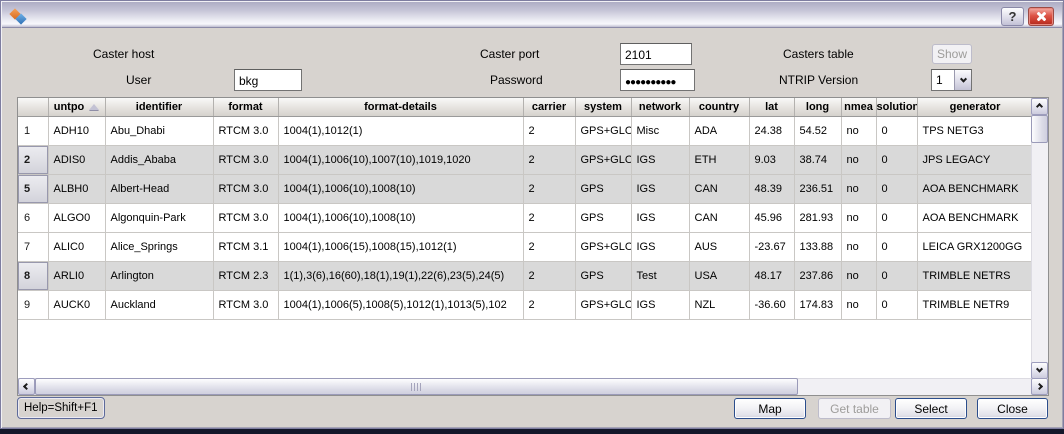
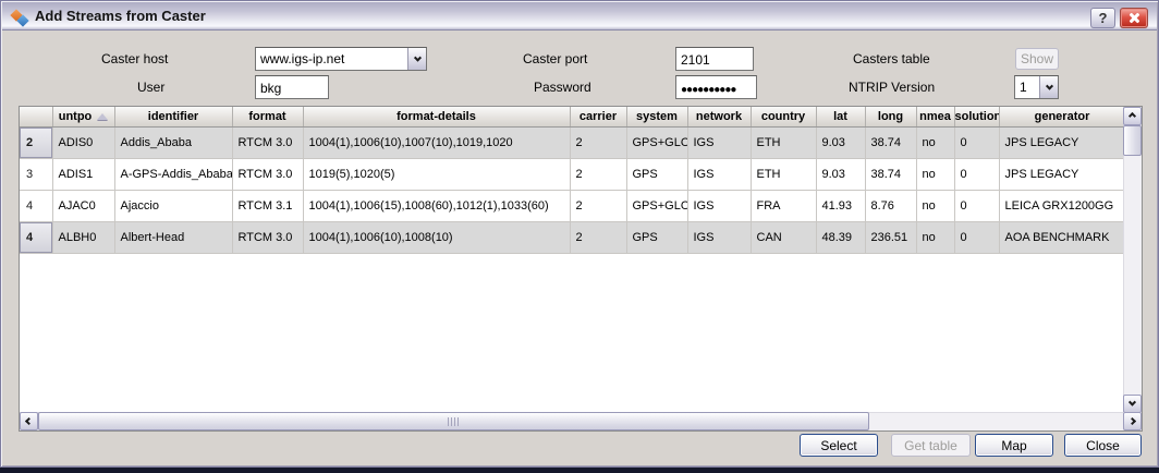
+ Add Streams from Caster
  ?
  Caster host
+ www.igs-ip.net
  Caster port
  2101
  Casters table
  Show
  User
  bkg
  Password
  ●●●●●●●●●●
  NTRIP Version
  1
  	untpo	identifier	format	format-details	carrier	system	network	country	lat	long	nmea	solution	generator
- 1	ADH10	Abu_Dhabi	RTCM 3.0	1004(1),1012(1)	2	GPS+GLO	Misc	ADA	24.38	54.52	no	0	TPS NETG3
  2	ADIS0	Addis_Ababa	RTCM 3.0	1004(1),1006(10),1007(10),1019,1020	2	GPS+GLO	IGS	ETH	9.03	38.74	no	0	JPS LEGACY
+ 3	ADIS1	A-GPS-Addis_Ababa	RTCM 3.0	1019(5),1020(5)	2	GPS	IGS	ETH	9.03	38.74	no	0	JPS LEGACY
+ 4	AJAC0	Ajaccio	RTCM 3.1	1004(1),1006(15),1008(60),1012(1),1033(60)	2	GPS+GLO	IGS	FRA	41.93	8.76	no	0	LEICA GRX1200GG
- 5	ALBH0	Albert-Head	RTCM 3.0	1004(1),1006(10),1008(10)	2	GPS	IGS	CAN	48.39	236.51	no	0	AOA BENCHMARK
+ 4	ALBH0	Albert-Head	RTCM 3.0	1004(1),1006(10),1008(10)	2	GPS	IGS	CAN	48.39	236.51	no	0	AOA BENCHMARK
- 6	ALGO0	Algonquin-Park	RTCM 3.0	1004(1),1006(10),1008(10)	2	GPS	IGS	CAN	45.96	281.93	no	0	AOA BENCHMARK
- 7	ALIC0	Alice_Springs	RTCM 3.1	1004(1),1006(15),1008(15),1012(1)	2	GPS+GLO	IGS	AUS	-23.67	133.88	no	0	LEICA GRX1200GG
- 8	ARLI0	Arlington	RTCM 2.3	1(1),3(6),16(60),18(1),19(1),22(6),23(5),24(5)	2	GPS	Test	USA	48.17	237.86	no	0	TRIMBLE NETRS
- 9	AUCK0	Auckland	RTCM 3.0	1004(1),1006(5),1008(5),1012(1),1013(5),102	2	GPS+GLO	IGS	NZL	-36.60	174.83	no	0	TRIMBLE NETR9
- Help=Shift+F1
- Map
+ Select
  Get table
- Select
+ Map
  Close
